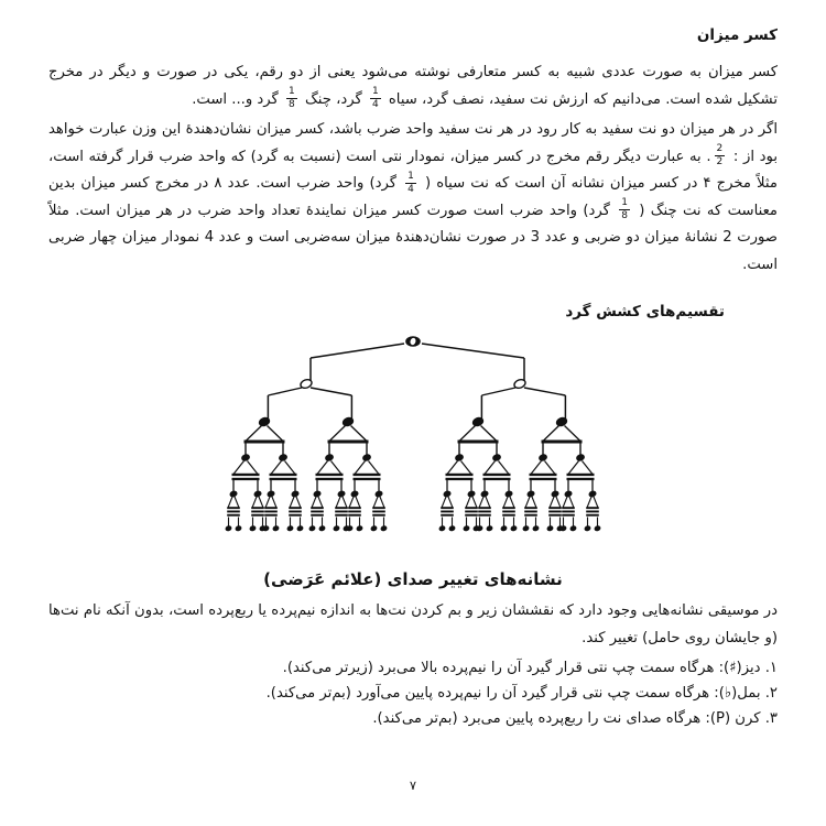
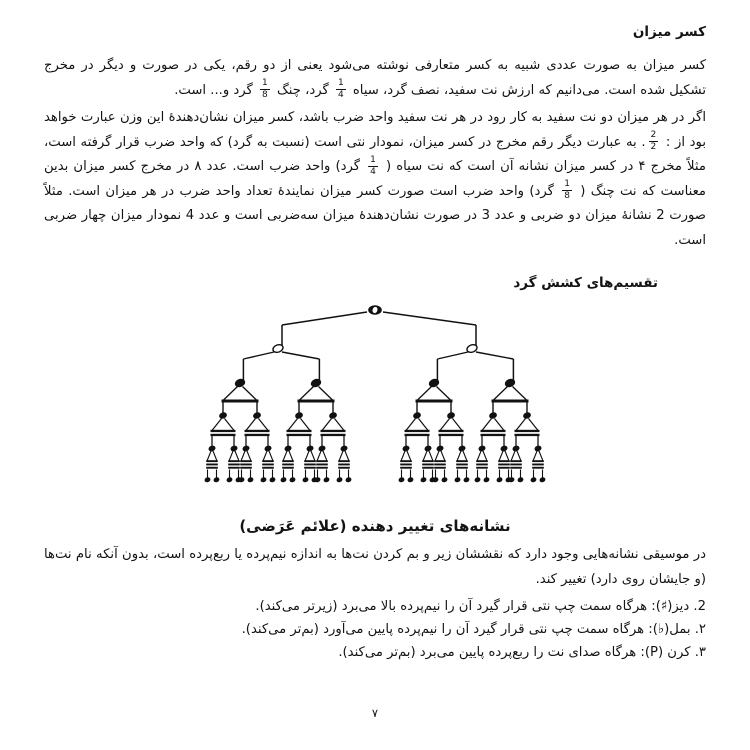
  کسر میزان
  کسر میزان به صورت عددی شبیه به کسر متعارفی نوشته می‌شود یعنی از دو رقم، یکی در صورت و دیگر در مخرج تشکیل شده است. می‌دانیم که ارزش نت سفید، نصف گرد، سیاه
  1
  4
  گرد، چنگ
  1
  8
  گرد و... است.
  اگر در هر میزان دو نت سفید به کار رود در هر نت سفید واحد ضرب باشد، کسر میزان نشان‌دهندهٔ این وزن عبارت خواهد بود از :
  2
  2
  . به عبارت دیگر رقم مخرج در کسر میزان، نمودار نتی است (نسبت به گرد) که واحد ضرب قرار گرفته است، مثلاً مخرج ۴ در کسر میزان نشانه آن است که نت سیاه (
  1
  4
  گرد) واحد ضرب است. عدد ۸ در مخرج کسر میزان بدین معناست که نت چنگ (
  1
  8
  گرد) واحد ضرب است صورت کسر میزان نمایندهٔ تعداد واحد ضرب در هر میزان است. مثلاً صورت 2 نشانهٔ میزان دو ضربی و عدد 3 در صورت نشان‌دهندهٔ میزان سه‌ضربی است و عدد 4 نمودار میزان چهار ضربی است.
  تقسیم‌های کشش گرد
- نشانه‌های تغییر صدای (علائم عَرَضی)
+ نشانه‌های تغییر دهنده (علائم عَرَضی)
- در موسیقی نشانه‌هایی وجود دارد که نقششان زیر و بم کردن نت‌ها به اندازه نیم‌پرده یا ربع‌پرده است، بدون آنکه نام نت‌ها (و جایشان روی حامل) تغییر کند.
+ در موسیقی نشانه‌هایی وجود دارد که نقششان زیر و بم کردن نت‌ها به اندازه نیم‌پرده یا ربع‌پرده است، بدون آنکه نام نت‌ها (و جایشان روی دارد) تغییر کند.
- ۱. دیز(♯): هرگاه سمت چپ نتی قرار گیرد آن را نیم‌پرده بالا می‌برد (زیرتر می‌کند).
+ 2. دیز(♯): هرگاه سمت چپ نتی قرار گیرد آن را نیم‌پرده بالا می‌برد (زیرتر می‌کند).
  ۲. بمل(♭): هرگاه سمت چپ نتی قرار گیرد آن را نیم‌پرده پایین می‌آورد (بم‌تر می‌کند).
  ۳. کرن (P): هرگاه صدای نت را ربع‌پرده پایین می‌برد (بم‌تر می‌کند).
  ۷
